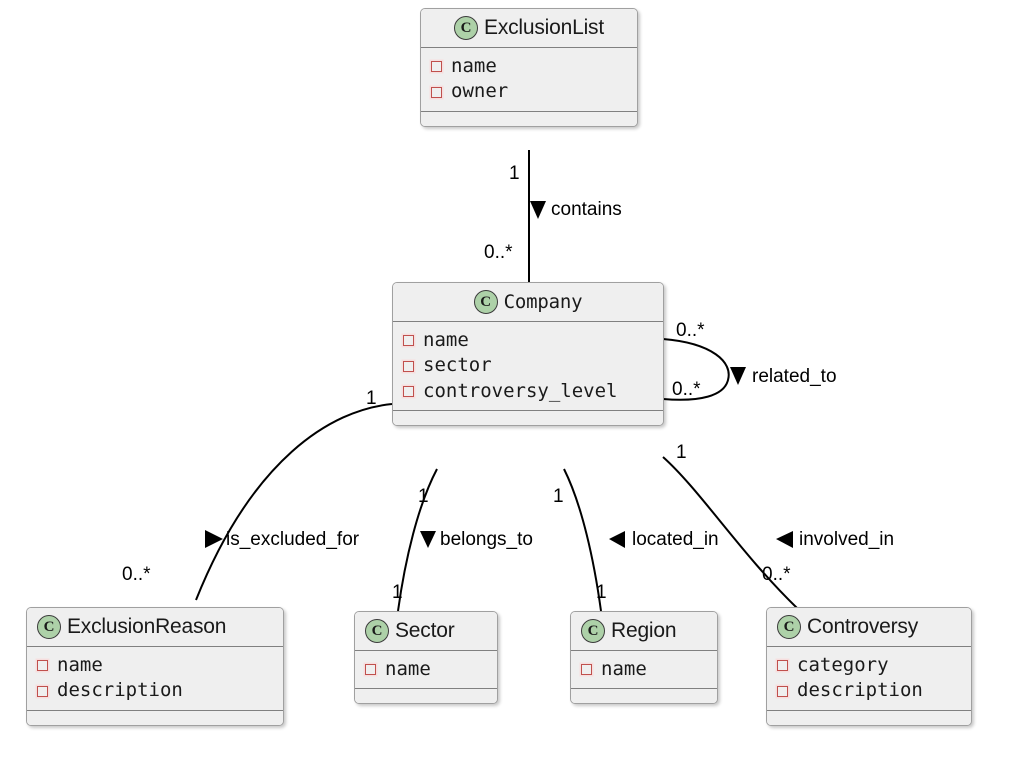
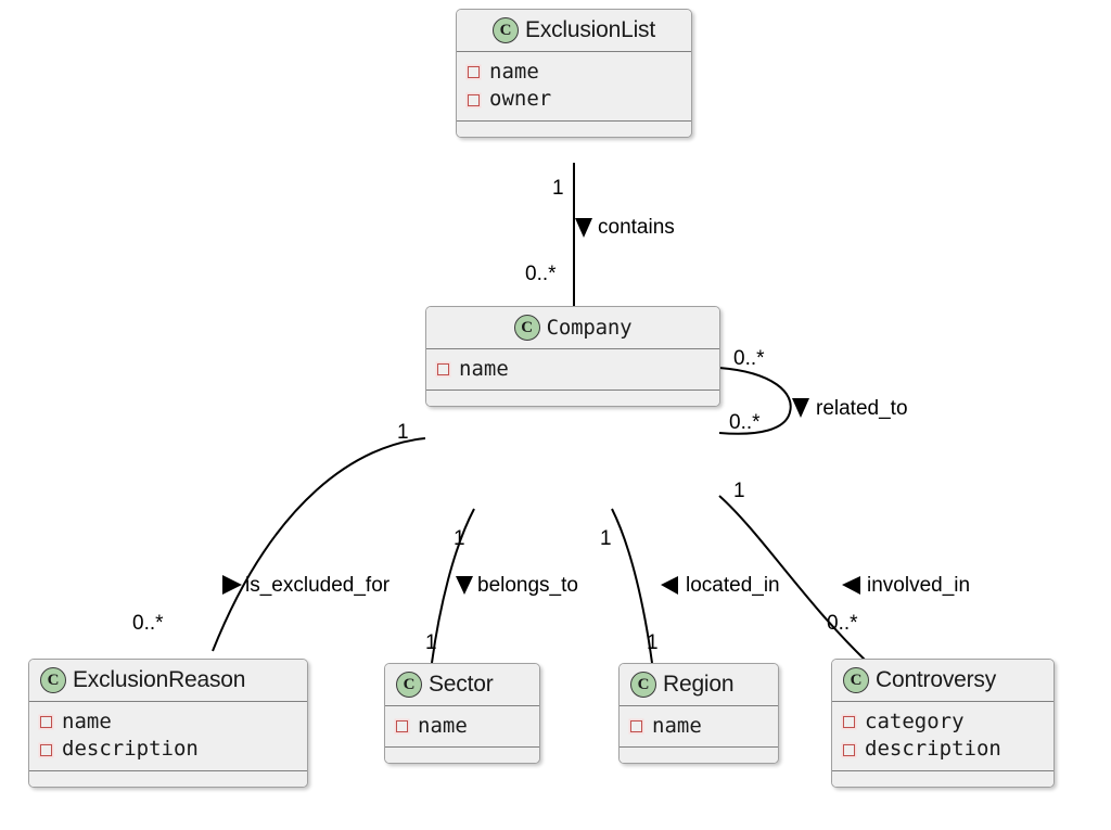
  1
  0..*
  0..*
  0..*
  1
  0..*
  1
  1
  1
  1
  1
  0..*
  contains
  related_to
  is_excluded_for
  belongs_to
  located_in
  involved_in
  C
  ExclusionList
  name
  owner
  C
  Company
  name
- sector
- controversy_level
  C
  ExclusionReason
  name
  description
  C
  Sector
  name
  C
  Region
  name
  C
  Controversy
  category
  description
